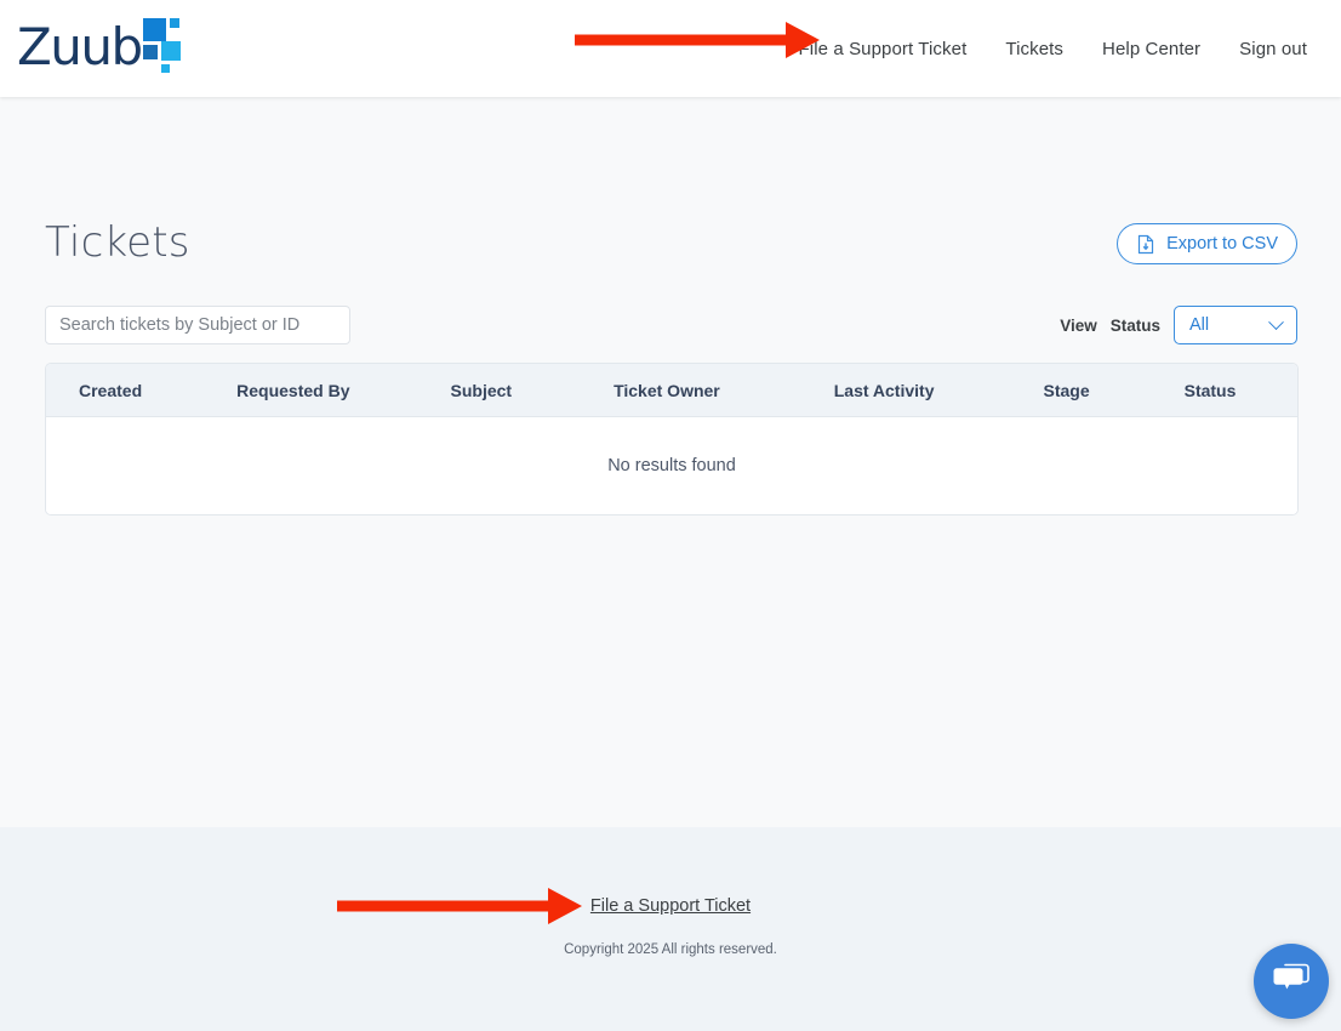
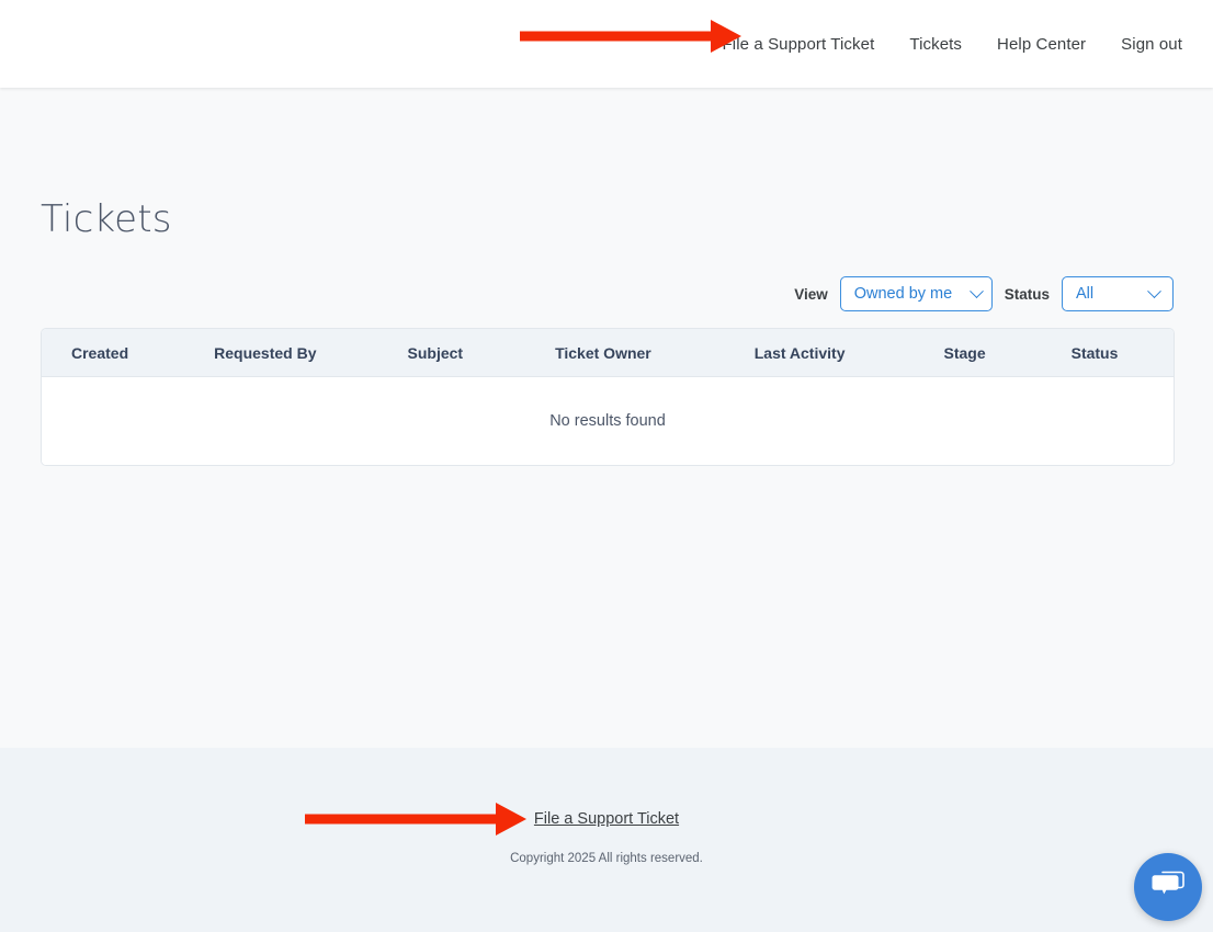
- Zuub
  File a Support Ticket
  Tickets
  Help Center
  Sign out
  Tickets
- Export to CSV
- Search tickets by Subject or ID
  View
+ Owned by me
  Status
  All
  Created
  Requested By
  Subject
  Ticket Owner
  Last Activity
  Stage
  Status
  No results found
  File a Support Ticket
  Copyright 2025 All rights reserved.
